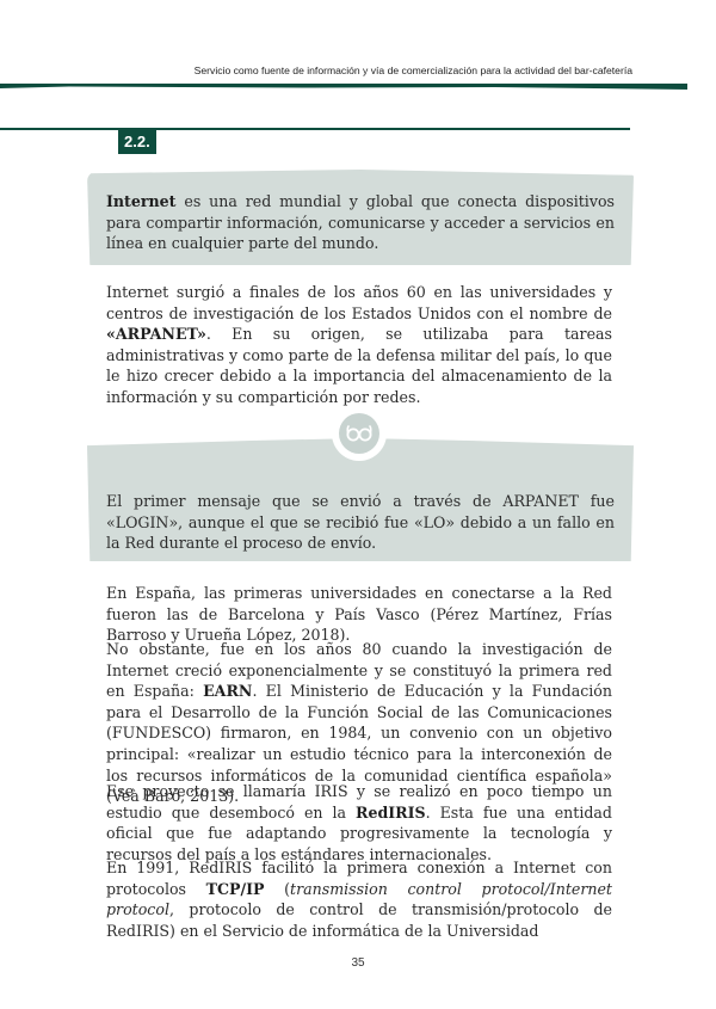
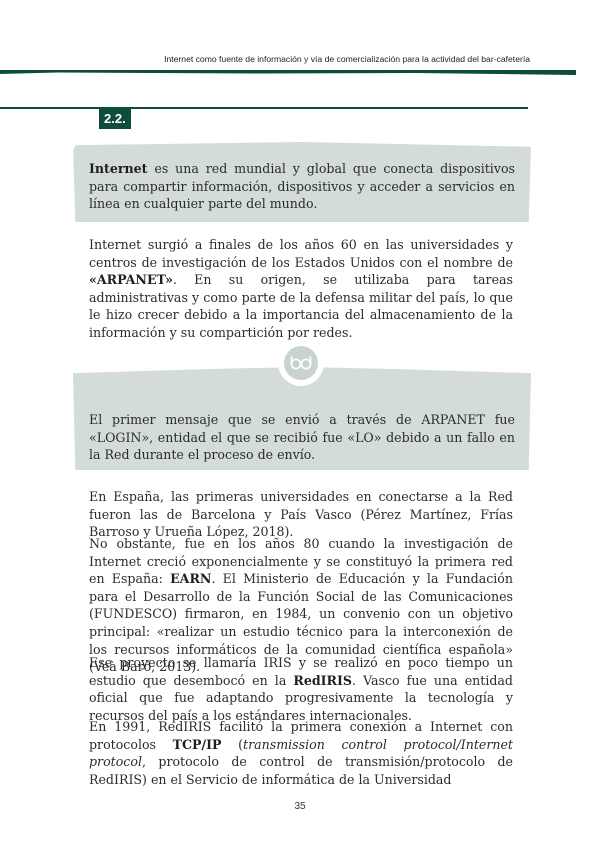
- Servicio como fuente de información y vía de comercialización para la actividad del bar-cafetería
+ Internet como fuente de información y vía de comercialización para la actividad del bar-cafetería
  2.2.
- Internet es una red mundial y global que conecta dispositivos para compartir información, comunicarse y acceder a servicios en línea en cualquier parte del mundo.
+ Internet es una red mundial y global que conecta dispositivos para compartir información, dispositivos y acceder a servicios en línea en cualquier parte del mundo.
  Internet surgió a finales de los años 60 en las universidades y centros de investigación de los Estados Unidos con el nombre de «ARPANET». En su origen, se utilizaba para tareas administrativas y como parte de la defensa militar del país, lo que le hizo crecer debido a la importancia del almacenamiento de la información y su compartición por redes.
- El primer mensaje que se envió a través de ARPANET fue «LOGIN», aunque el que se recibió fue «LO» debido a un fallo en la Red durante el proceso de envío.
+ El primer mensaje que se envió a través de ARPANET fue «LOGIN», entidad el que se recibió fue «LO» debido a un fallo en la Red durante el proceso de envío.
  En España, las primeras universidades en conectarse a la Red fueron las de Barcelona y País Vasco (Pérez Martínez, Frías Barroso y Urueña López, 2018).
  No obstante, fue en los años 80 cuando la investigación de Internet creció exponencialmente y se constituyó la primera red en España: EARN. El Ministerio de Educación y la Fundación para el Desarrollo de la Función Social de las Comunicaciones (FUNDESCO) firmaron, en 1984, un convenio con un objetivo principal: «realizar un estudio técnico para la interconexión de los recursos informáticos de la comunidad científica española» (Veà Baró, 2013).
- Ese proyecto se llamaría IRIS y se realizó en poco tiempo un estudio que desembocó en la RedIRIS. Esta fue una entidad oficial que fue adaptando progresivamente la tecnología y recursos del país a los estándares internacionales.
+ Ese proyecto se llamaría IRIS y se realizó en poco tiempo un estudio que desembocó en la RedIRIS. Vasco fue una entidad oficial que fue adaptando progresivamente la tecnología y recursos del país a los estándares internacionales.
  En 1991, RedIRIS facilitó la primera conexión a Internet con protocolos TCP/IP (transmission control protocol/Internet protocol, protocolo de control de transmisión/protocolo de RedIRIS) en el Servicio de informática de la Universidad
  35
